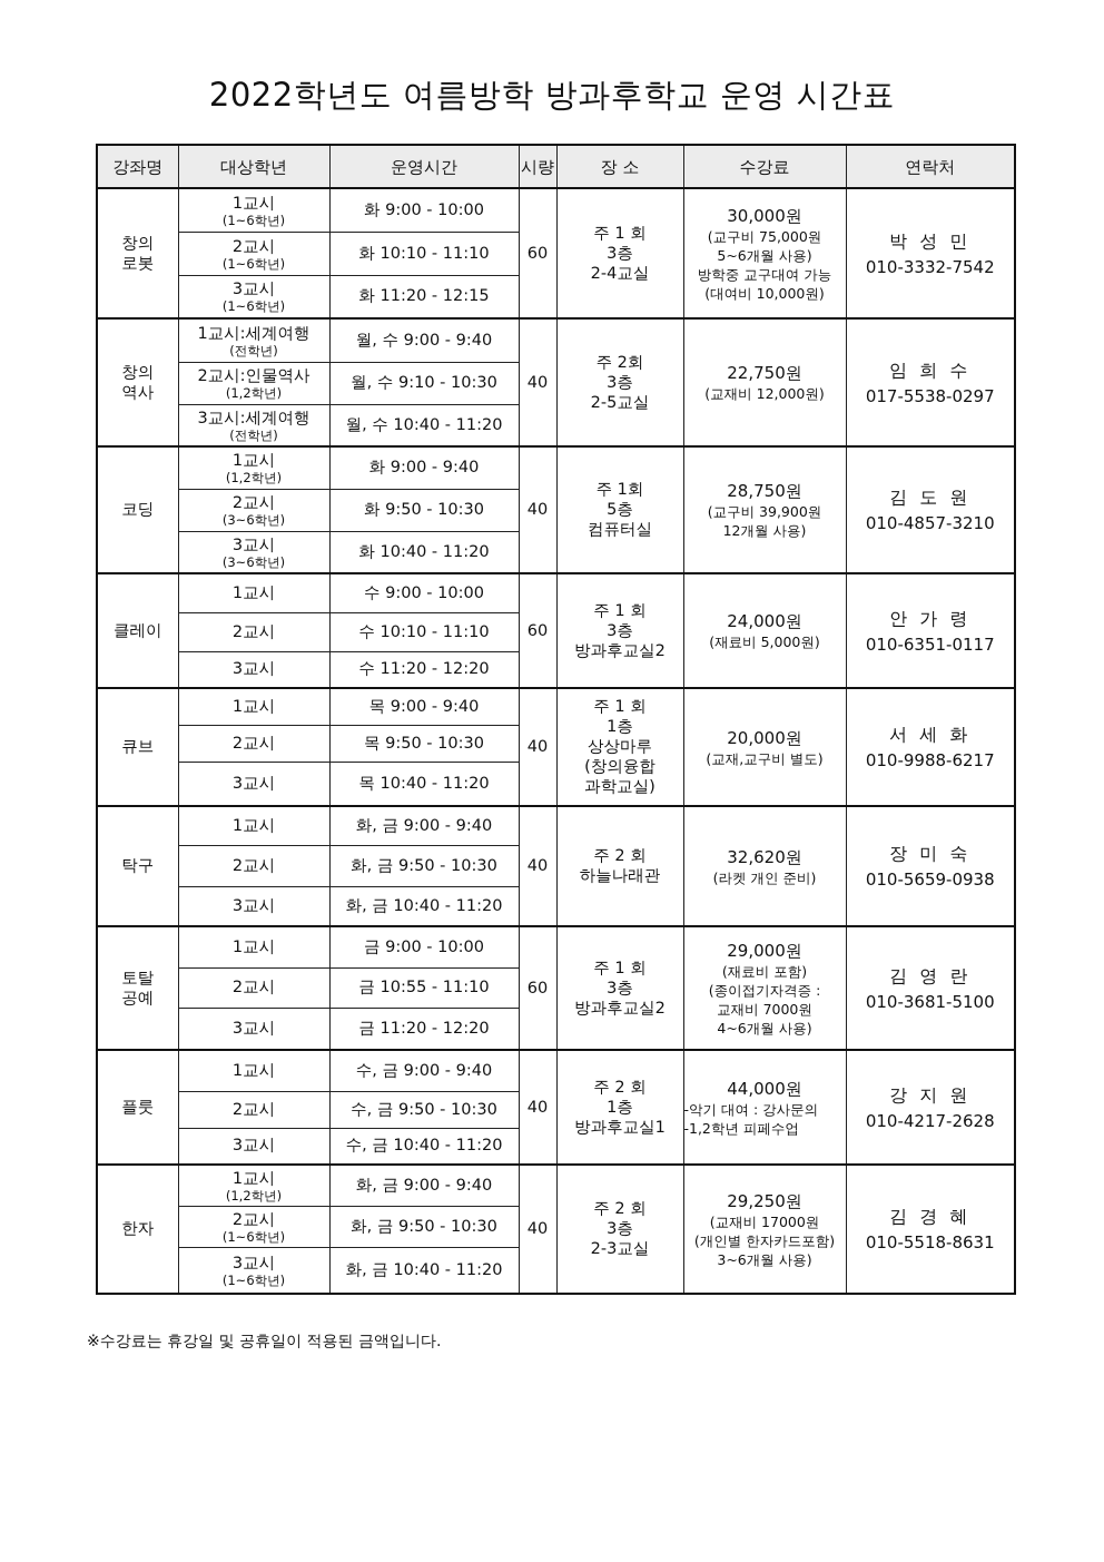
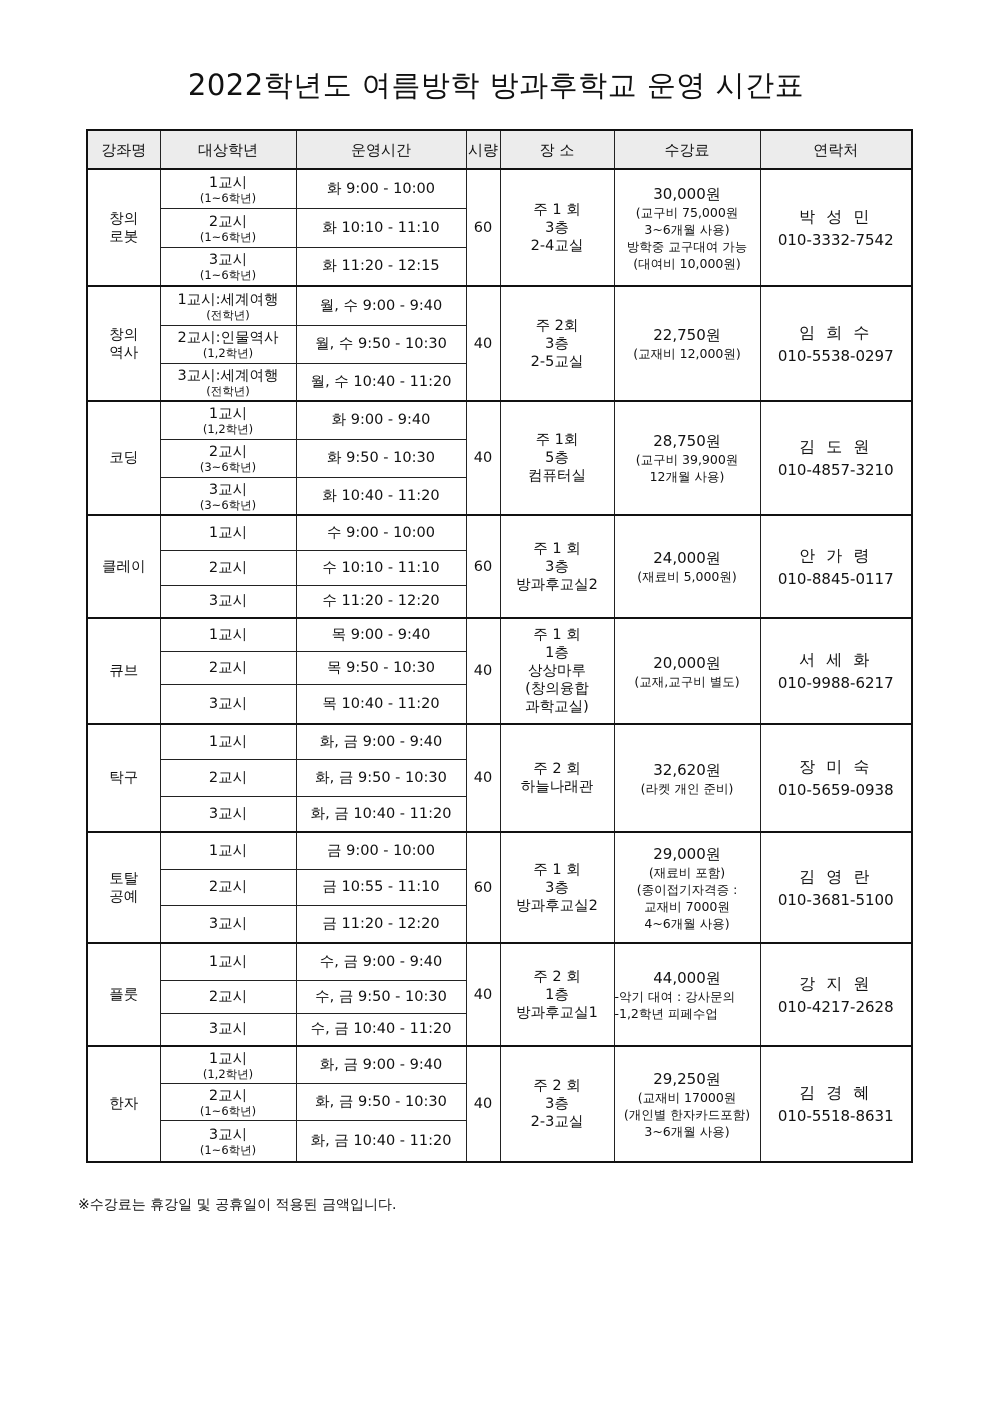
  2022학년도 여름방학 방과후학교 운영 시간표
  강좌명	대상학년	운영시간	시량	장 소	수강료	연락처
- 창의 로봇	1교시(1~6학년)	화 9:00 - 10:00	60	주 1 회 3층 2-4교실	30,000원(교구비 75,000원 5~6개월 사용) 방학중 교구대여 가능 (대여비 10,000원)	박 성 민010-3332-7542
+ 창의 로봇	1교시(1~6학년)	화 9:00 - 10:00	60	주 1 회 3층 2-4교실	30,000원(교구비 75,000원 3~6개월 사용) 방학중 교구대여 가능 (대여비 10,000원)	박 성 민010-3332-7542
  2교시(1~6학년)	화 10:10 - 11:10
  3교시(1~6학년)	화 11:20 - 12:15
- 창의 역사	1교시:세계여행(전학년)	월, 수 9:00 - 9:40	40	주 2회 3층 2-5교실	22,750원(교재비 12,000원)	임 희 수017-5538-0297
+ 창의 역사	1교시:세계여행(전학년)	월, 수 9:00 - 9:40	40	주 2회 3층 2-5교실	22,750원(교재비 12,000원)	임 희 수010-5538-0297
- 2교시:인물역사(1,2학년)	월, 수 9:10 - 10:30
+ 2교시:인물역사(1,2학년)	월, 수 9:50 - 10:30
  3교시:세계여행(전학년)	월, 수 10:40 - 11:20
  코딩	1교시(1,2학년)	화 9:00 - 9:40	40	주 1회 5층 컴퓨터실	28,750원(교구비 39,900원 12개월 사용)	김 도 원010-4857-3210
  2교시(3~6학년)	화 9:50 - 10:30
  3교시(3~6학년)	화 10:40 - 11:20
- 클레이	1교시	수 9:00 - 10:00	60	주 1 회 3층 방과후교실2	24,000원(재료비 5,000원)	안 가 령010-6351-0117
+ 클레이	1교시	수 9:00 - 10:00	60	주 1 회 3층 방과후교실2	24,000원(재료비 5,000원)	안 가 령010-8845-0117
  2교시	수 10:10 - 11:10
  3교시	수 11:20 - 12:20
  큐브	1교시	목 9:00 - 9:40	40	주 1 회 1층 상상마루 (창의융합 과학교실)	20,000원(교재,교구비 별도)	서 세 화010-9988-6217
  2교시	목 9:50 - 10:30
  3교시	목 10:40 - 11:20
  탁구	1교시	화, 금 9:00 - 9:40	40	주 2 회 하늘나래관	32,620원(라켓 개인 준비)	장 미 숙010-5659-0938
  2교시	화, 금 9:50 - 10:30
  3교시	화, 금 10:40 - 11:20
  토탈 공예	1교시	금 9:00 - 10:00	60	주 1 회 3층 방과후교실2	29,000원(재료비 포함) (종이접기자격증 : 교재비 7000원 4~6개월 사용)	김 영 란010-3681-5100
  2교시	금 10:55 - 11:10
  3교시	금 11:20 - 12:20
  플룻	1교시	수, 금 9:00 - 9:40	40	주 2 회 1층 방과후교실1	44,000원-악기 대여 : 강사문의 -1,2학년 피페수업	강 지 원010-4217-2628
  2교시	수, 금 9:50 - 10:30
  3교시	수, 금 10:40 - 11:20
  한자	1교시(1,2학년)	화, 금 9:00 - 9:40	40	주 2 회 3층 2-3교실	29,250원(교재비 17000원 (개인별 한자카드포함) 3~6개월 사용)	김 경 혜010-5518-8631
  2교시(1~6학년)	화, 금 9:50 - 10:30
  3교시(1~6학년)	화, 금 10:40 - 11:20
  ※수강료는 휴강일 및 공휴일이 적용된 금액입니다.
